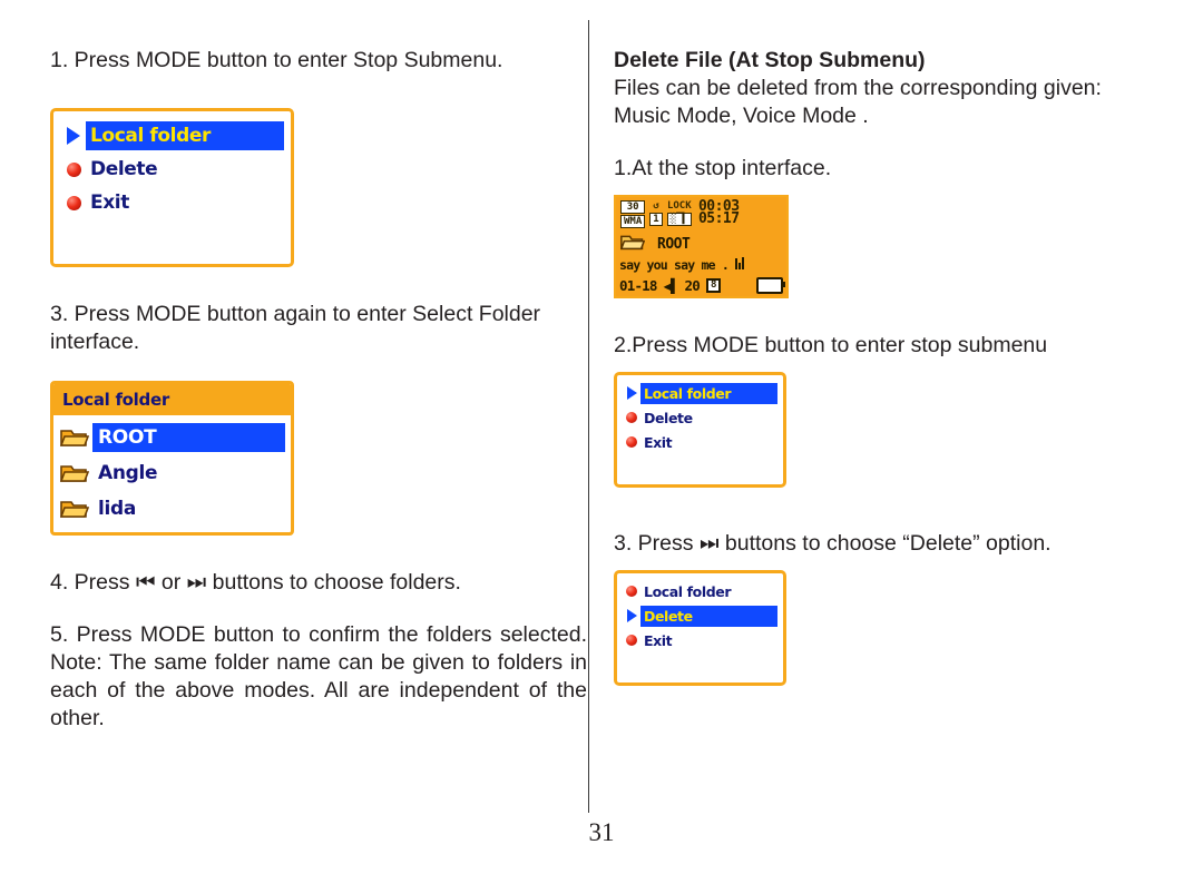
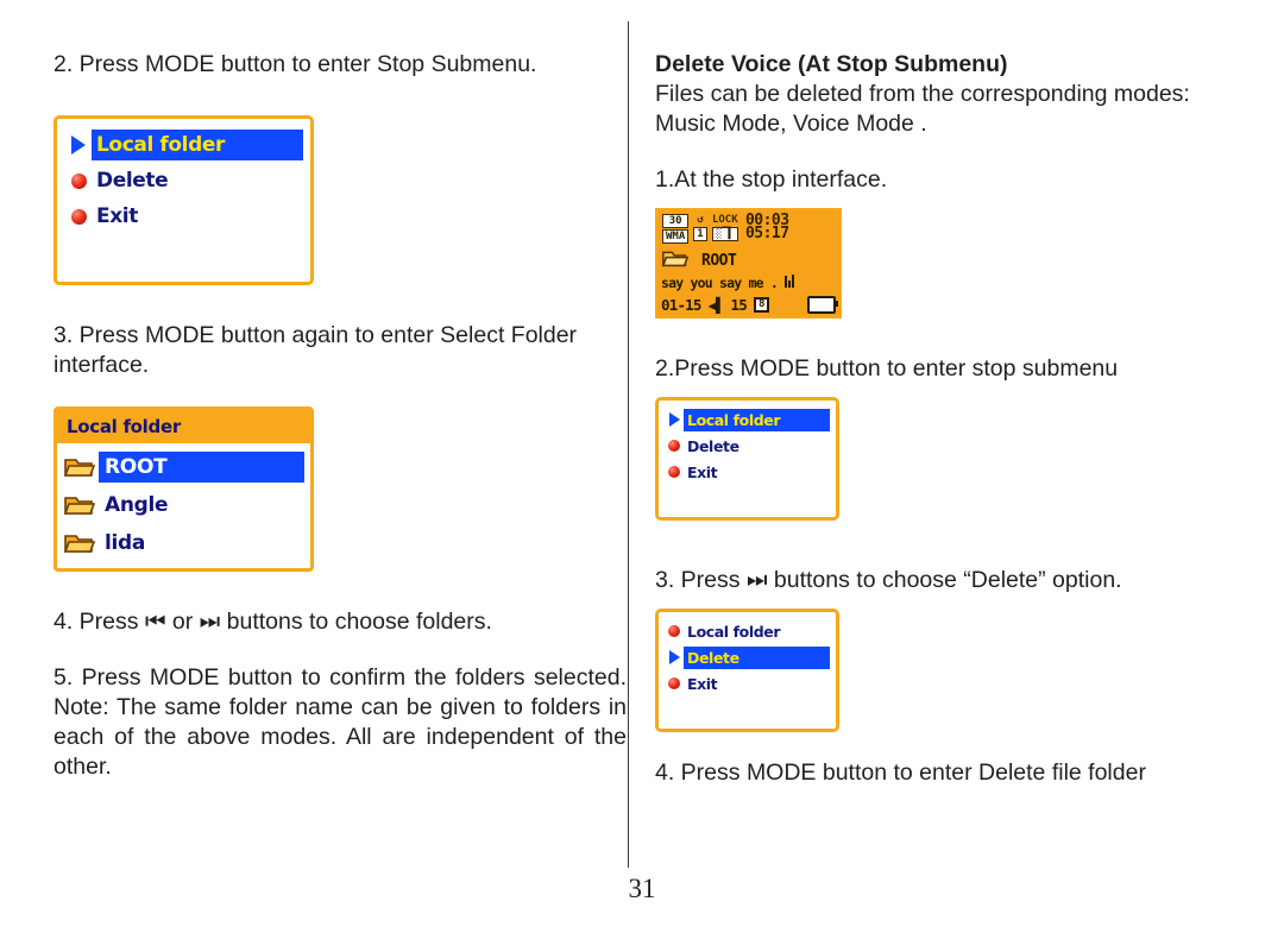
- 1. Press MODE button to enter Stop Submenu.
+ 2. Press MODE button to enter Stop Submenu.
  Local folder
  Delete
  Exit
  3. Press MODE button again to enter Select Folder interface.
  Local folder
  ROOT
  Angle
  lida
  4. Press ⏮ or ⏭ buttons to choose folders.
  5. Press MODE button to confirm the folders selected. Note: The same folder name can be given to folders in each of the above modes. All are independent of the other.
- Delete File (At Stop Submenu)
+ Delete Voice (At Stop Submenu)
- Files can be deleted from the corresponding given: Music Mode, Voice Mode .
+ Files can be deleted from the corresponding modes: Music Mode, Voice Mode .
  1.At the stop interface.
  30
  WMA
  ↺
  1
  LOCK
  ░▔▍
  00:03
  05:17
  ROOT
  say you say me .
- 01-18
+ 01-15
  ◀▌
- 20
+ 15
  8
  2.Press MODE button to enter stop submenu
  Local folder
  Delete
  Exit
  3. Press ⏭ buttons to choose “Delete” option.
  Local folder
  Delete
  Exit
+ 4. Press MODE button to enter Delete file folder
  31
